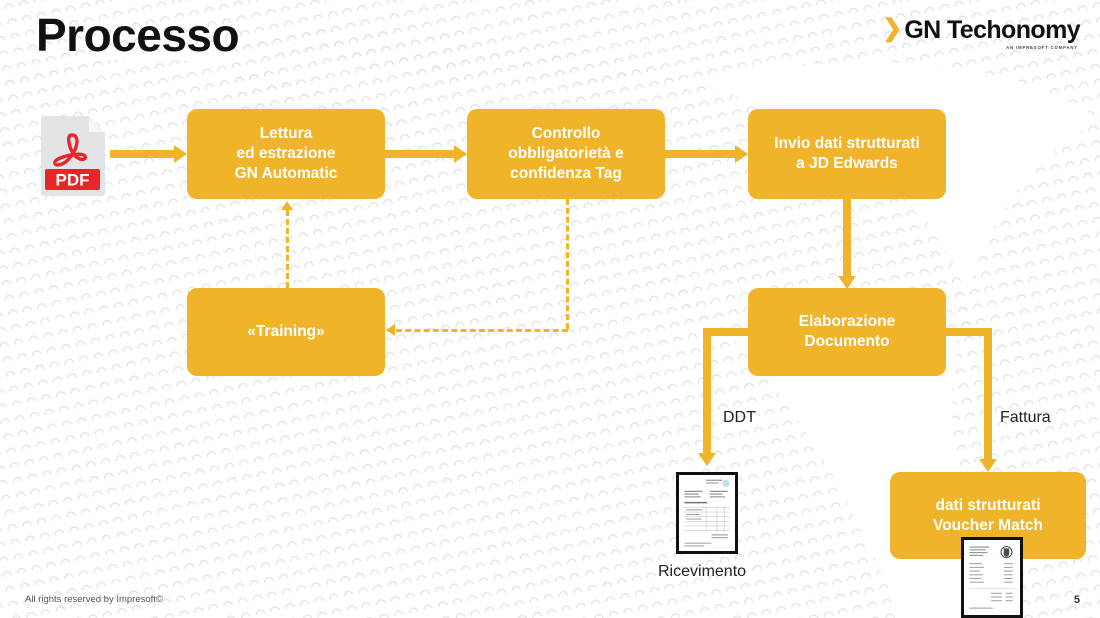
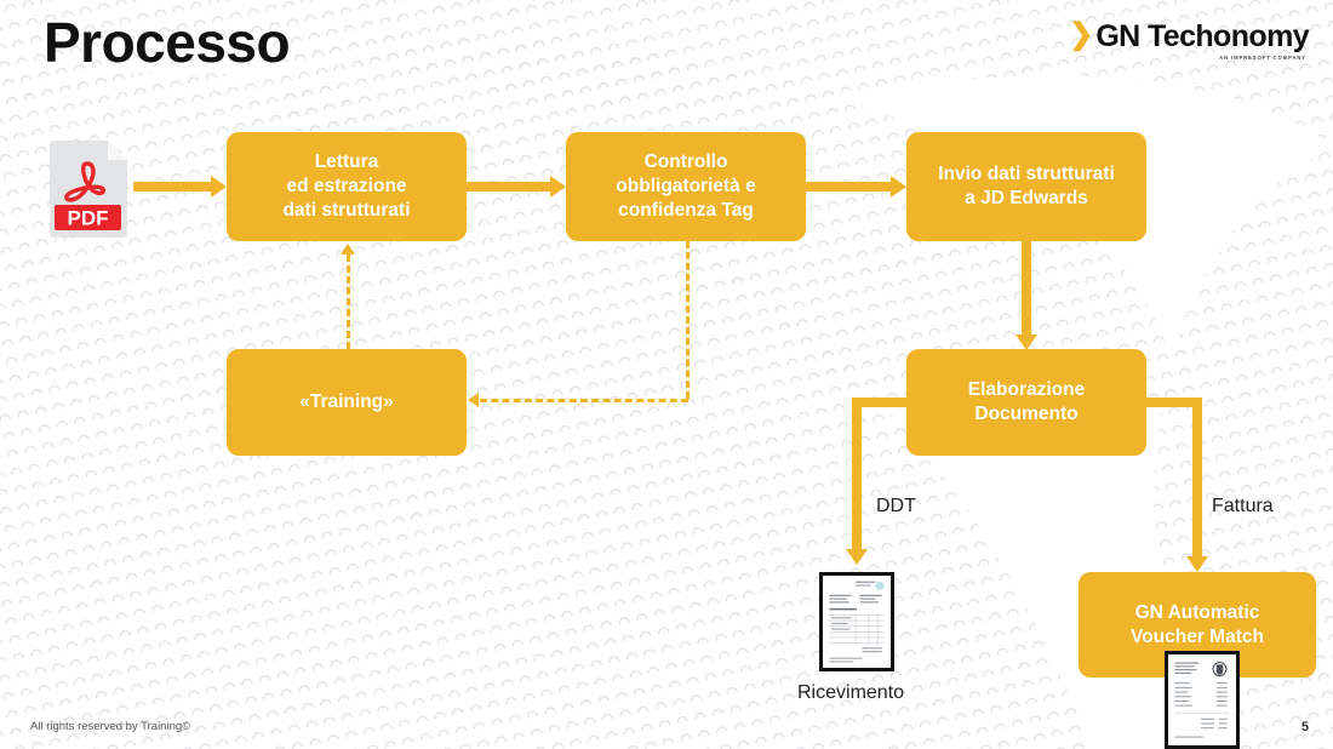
  Processo
  ❯
  GN Techonomy
  PDF
  Lettura
  ed estrazione
- GN Automatic
+ dati strutturati
  Controllo
  obbligatorietà e
  confidenza Tag
  Invio dati strutturati
  a JD Edwards
  «Training»
  Elaborazione
  Documento
- dati strutturati
+ GN Automatic
  Voucher Match
  DDT
  Fattura
  Ricevimento
- All rights reserved by Impresoft©
+ All rights reserved by Training©
  5
